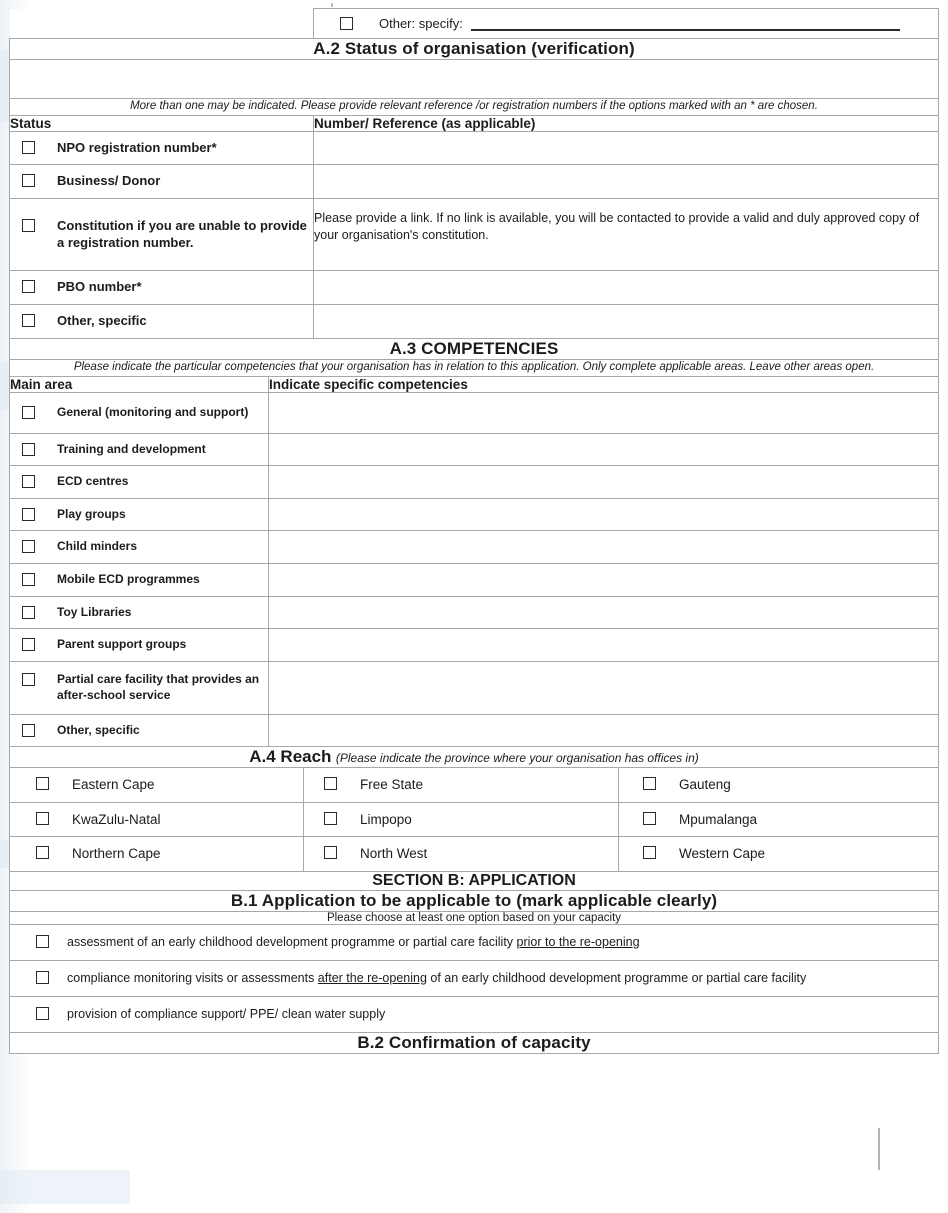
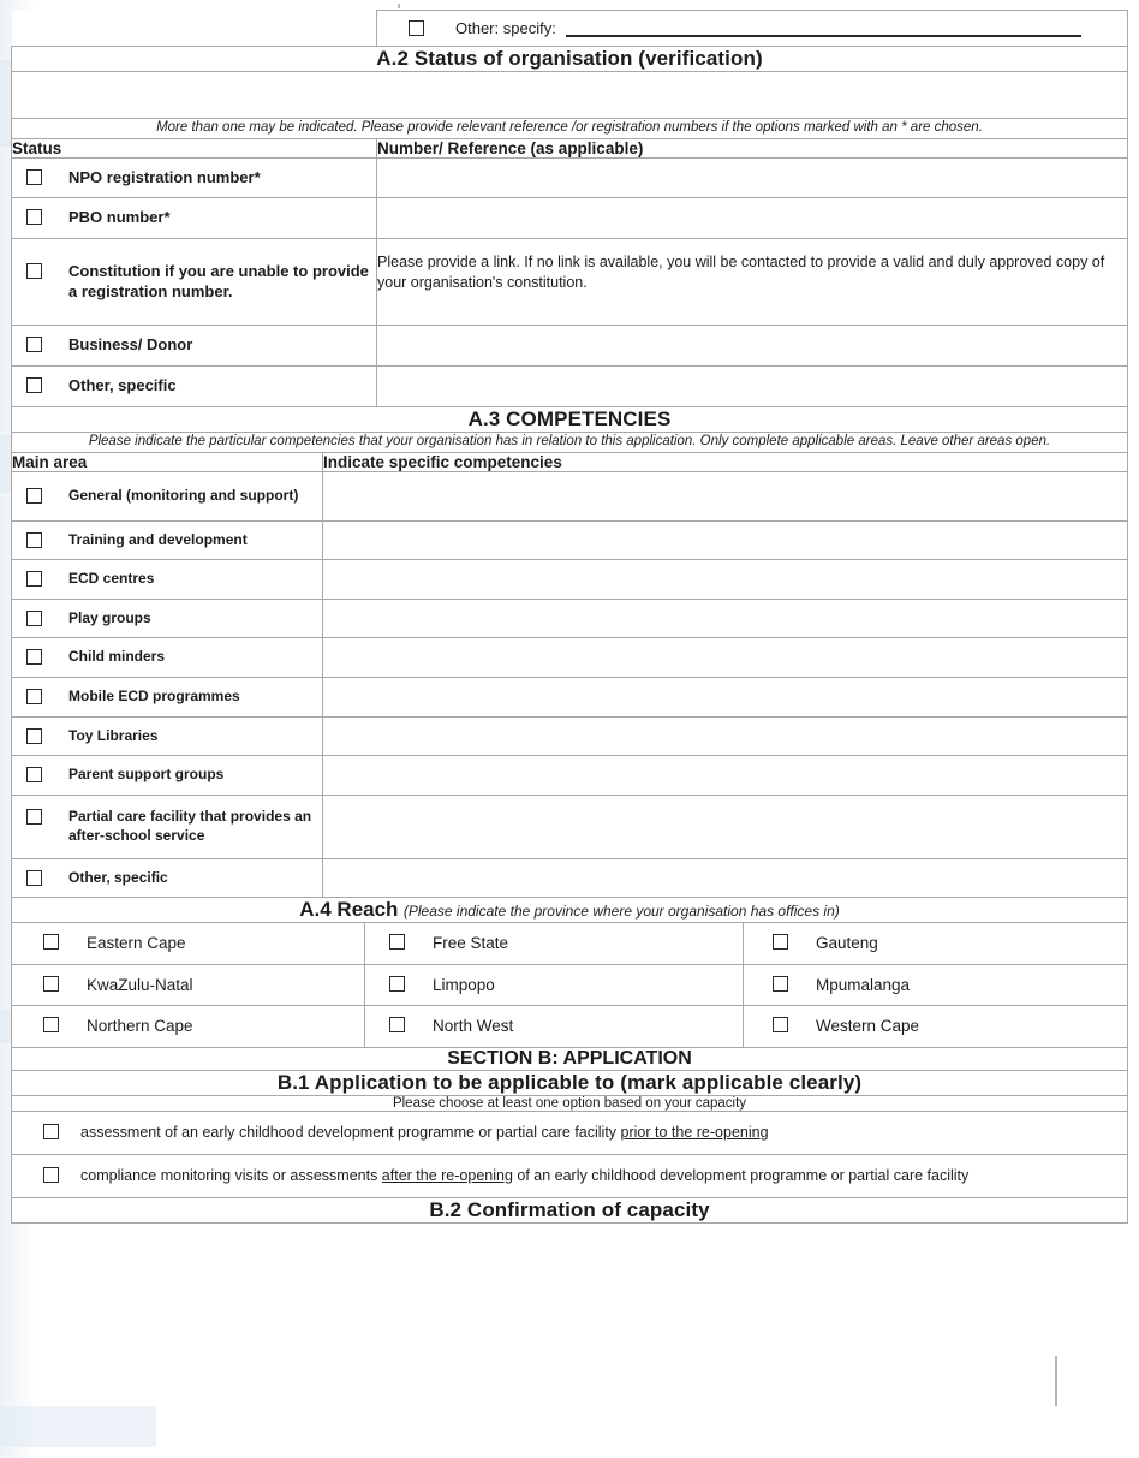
  	Other: specify:
  A.2 Status of organisation (verification)
  More than one may be indicated. Please provide relevant reference /or registration numbers if the options marked with an * are chosen.
  Status	Number/ Reference (as applicable)
  NPO registration number*
- Business/ Donor
+ PBO number*
  Constitution if you are unable to provide a registration number.	Please provide a link. If no link is available, you will be contacted to provide a valid and duly approved copy of your organisation's constitution.
- PBO number*
+ Business/ Donor
  Other, specific
  A.3 COMPETENCIES
  Please indicate the particular competencies that your organisation has in relation to this application. Only complete applicable areas. Leave other areas open.
  Main area	Indicate specific competencies
  General (monitoring and support)
  Training and development
  ECD centres
  Play groups
  Child minders
  Mobile ECD programmes
  Toy Libraries
  Parent support groups
  Partial care facility that provides an after-school service
  Other, specific
  A.4 Reach (Please indicate the province where your organisation has offices in)
  Eastern Cape	Free State	Gauteng
  KwaZulu-Natal	Limpopo	Mpumalanga
  Northern Cape	North West	Western Cape
  SECTION B: APPLICATION
  B.1 Application to be applicable to (mark applicable clearly)
  Please choose at least one option based on your capacity
  assessment of an early childhood development programme or partial care facility prior to the re-opening
  compliance monitoring visits or assessments after the re-opening of an early childhood development programme or partial care facility
- provision of compliance support/ PPE/ clean water supply
  B.2 Confirmation of capacity
